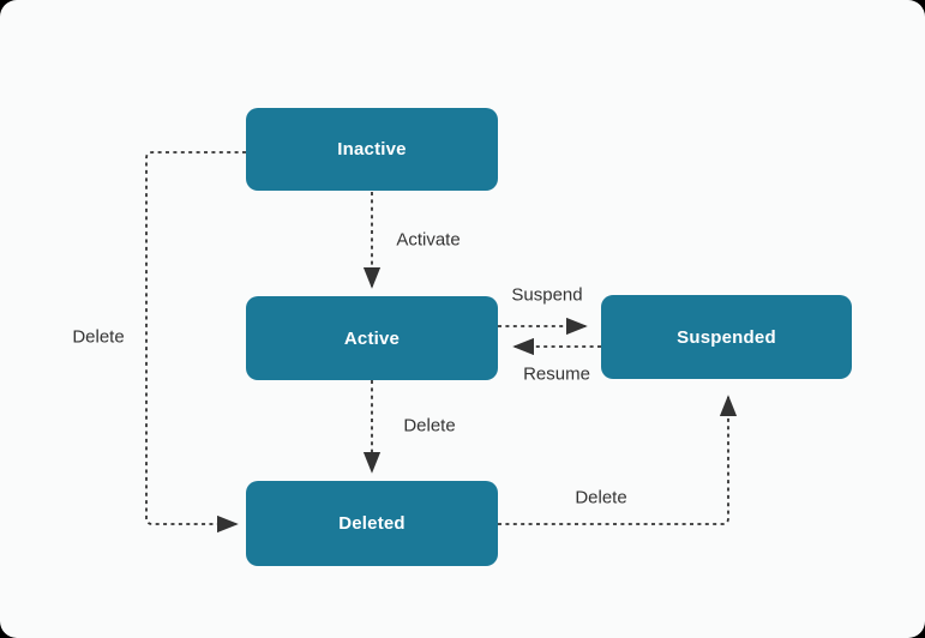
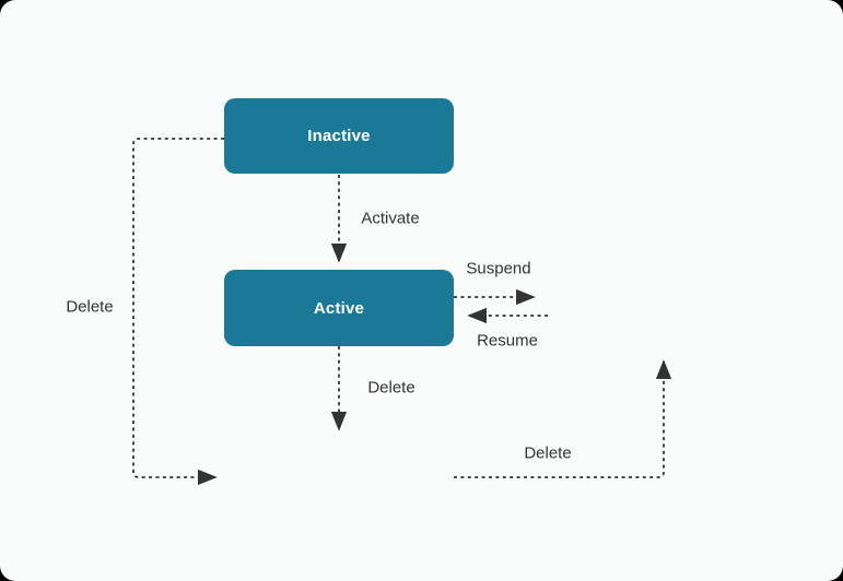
  Inactive
  Active
- Suspended
- Deleted
  Activate
  Suspend
  Resume
  Delete
  Delete
  Delete
